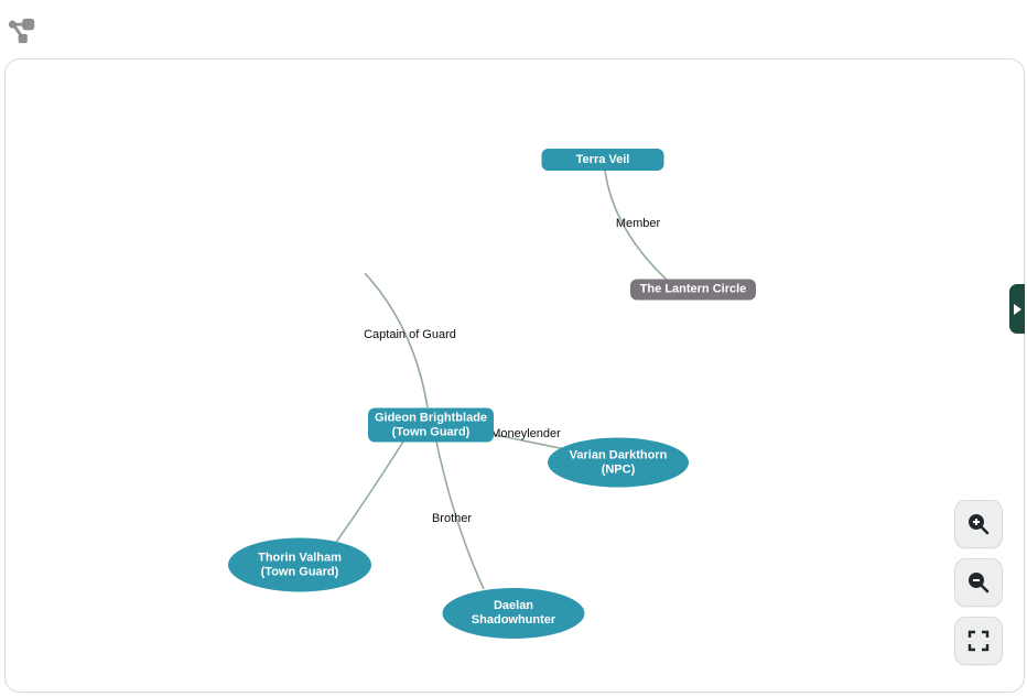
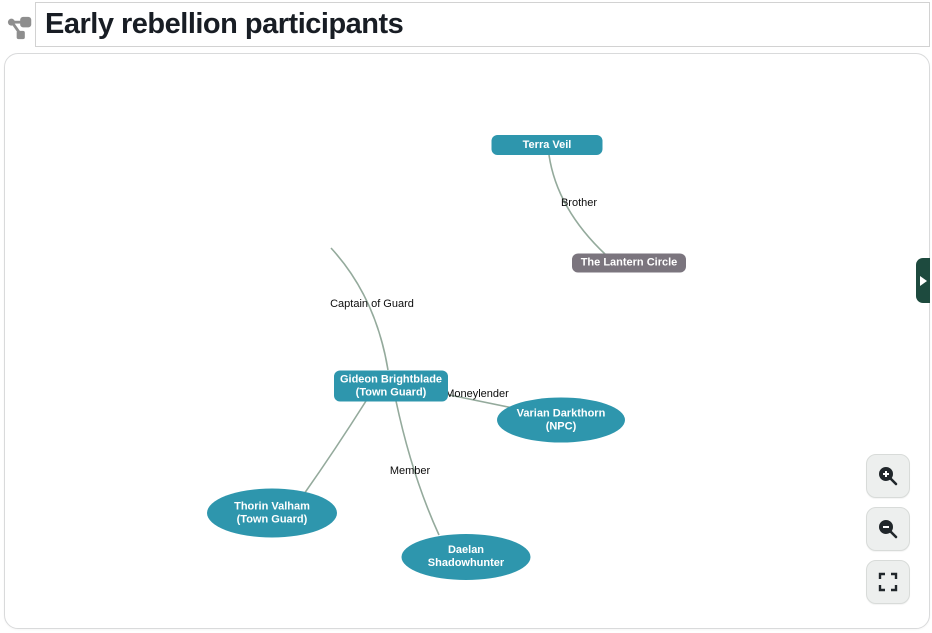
+ Early rebellion participants
- Member
+ Brother
  Captain of Guard
  Moneylender
- Brother
+ Member
  Terra Veil
  The Lantern Circle
  Gideon Brightblade
  (Town Guard)
  Varian Darkthorn
  (NPC)
  Thorin Valham
  (Town Guard)
  Daelan
  Shadowhunter
